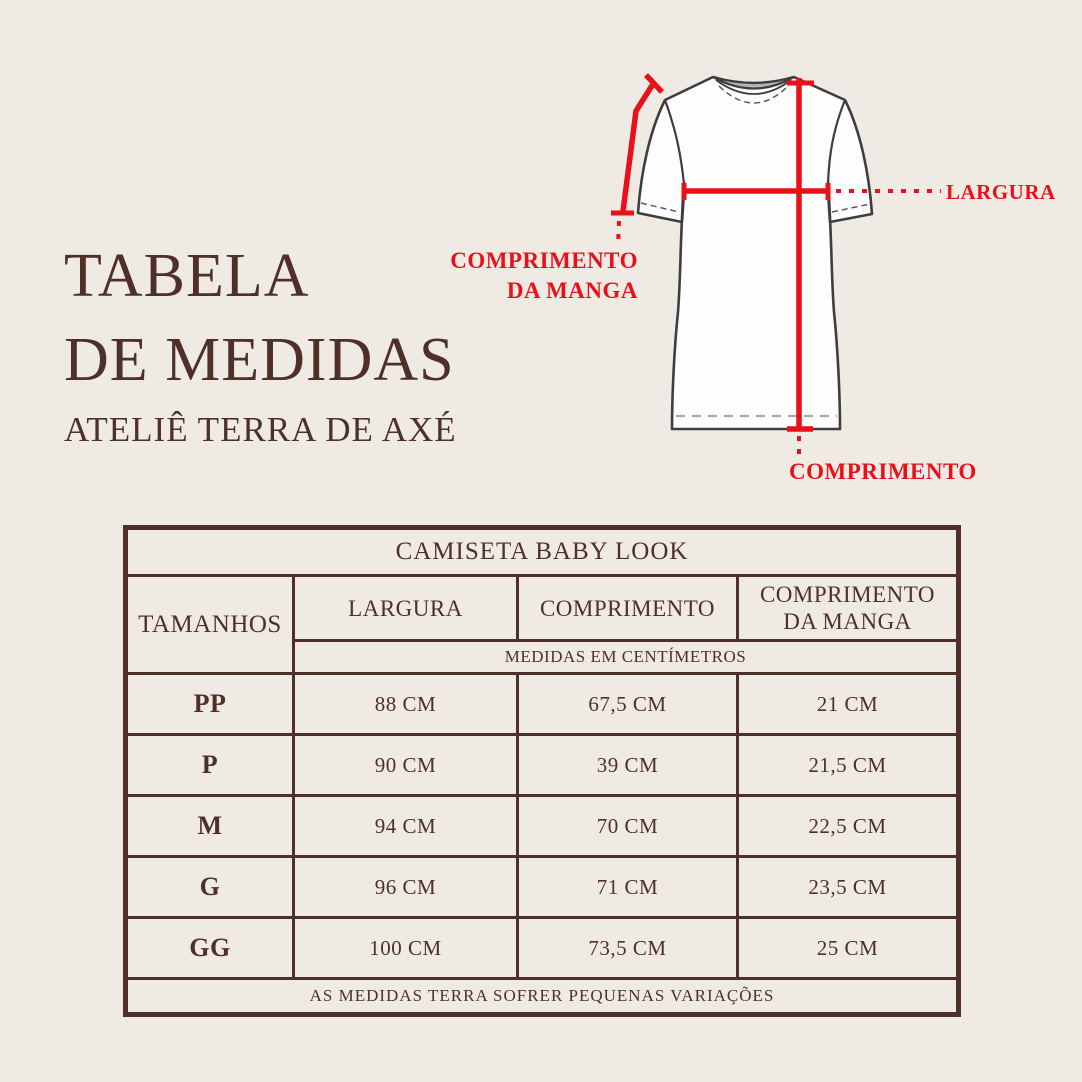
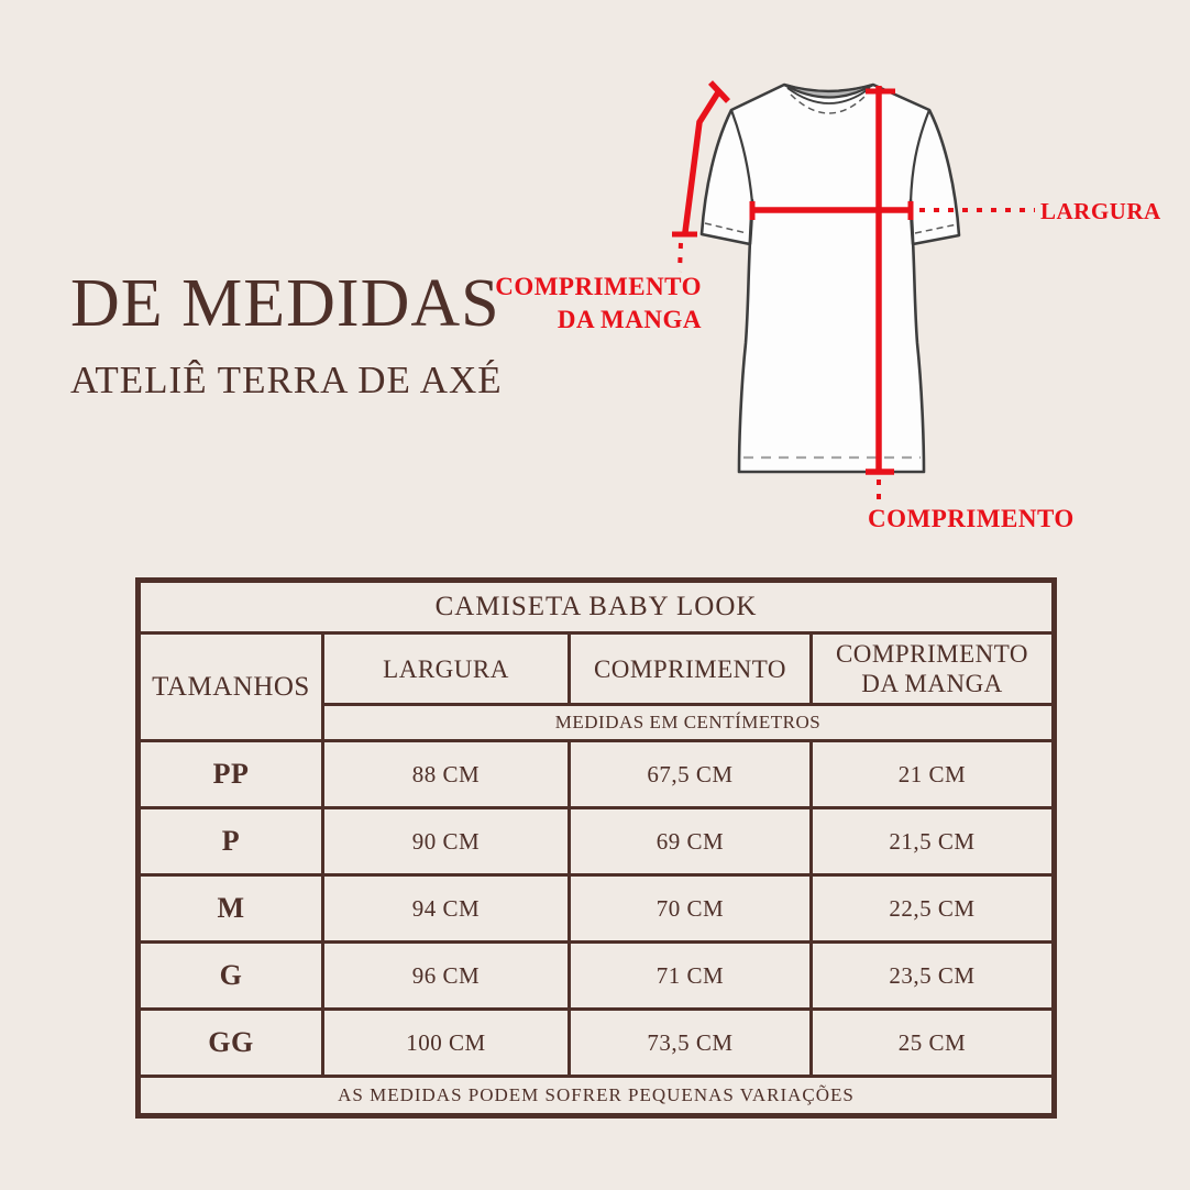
- TABELA
  DE MEDIDAS
  ATELIÊ TERRA DE AXÉ
  LARGURA
  COMPRIMENTO
  COMPRIMENTO DA MANGA
  CAMISETA BABY LOOK
  TAMANHOS	LARGURA	COMPRIMENTO	COMPRIMENTO DA MANGA
  MEDIDAS EM CENTÍMETROS
  PP	88 CM	67,5 CM	21 CM
- P	90 CM	39 CM	21,5 CM
+ P	90 CM	69 CM	21,5 CM
  M	94 CM	70 CM	22,5 CM
  G	96 CM	71 CM	23,5 CM
  GG	100 CM	73,5 CM	25 CM
- AS MEDIDAS TERRA SOFRER PEQUENAS VARIAÇÕES
+ AS MEDIDAS PODEM SOFRER PEQUENAS VARIAÇÕES
